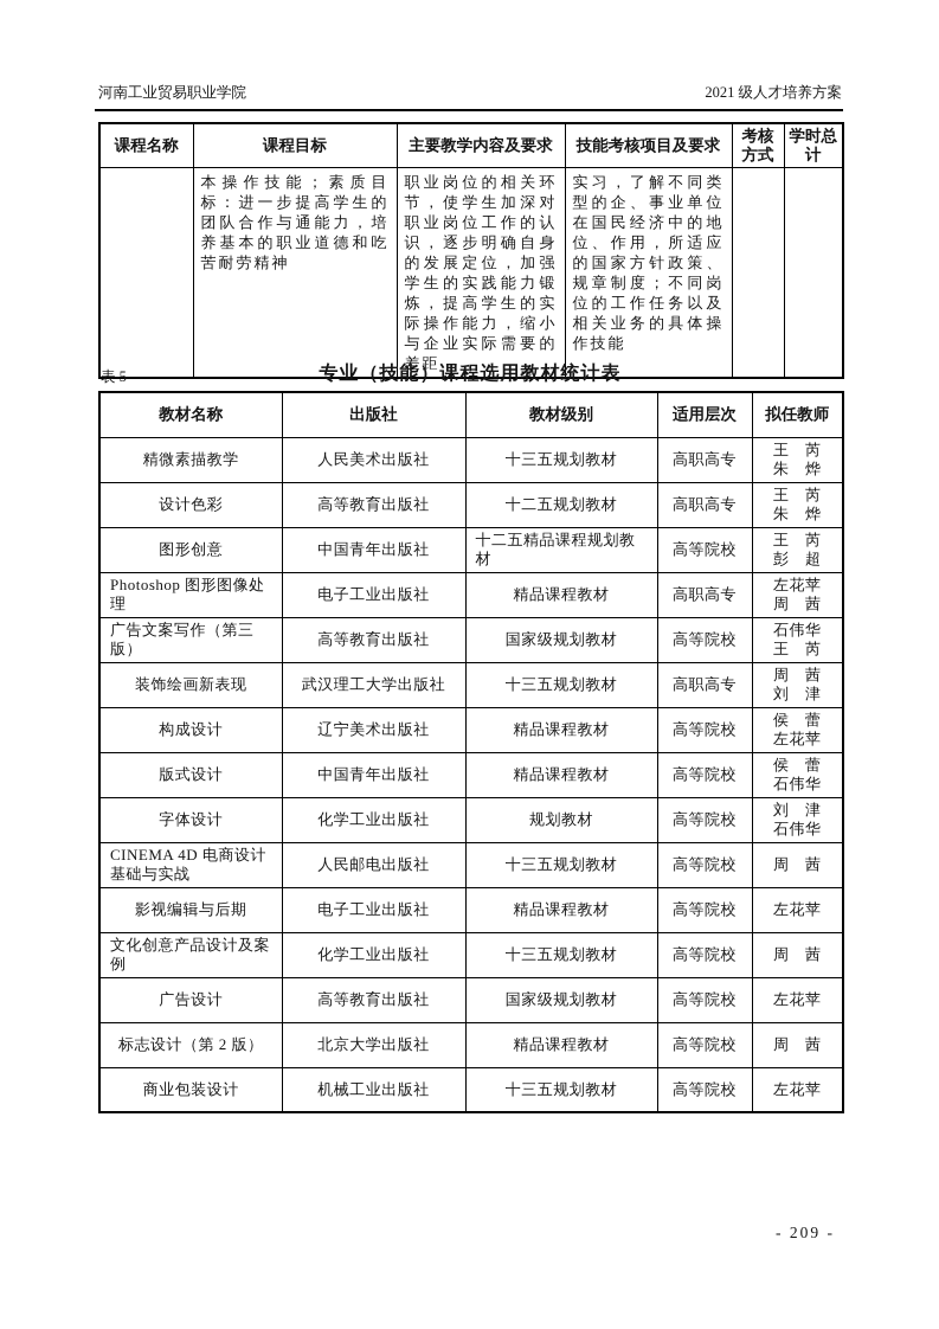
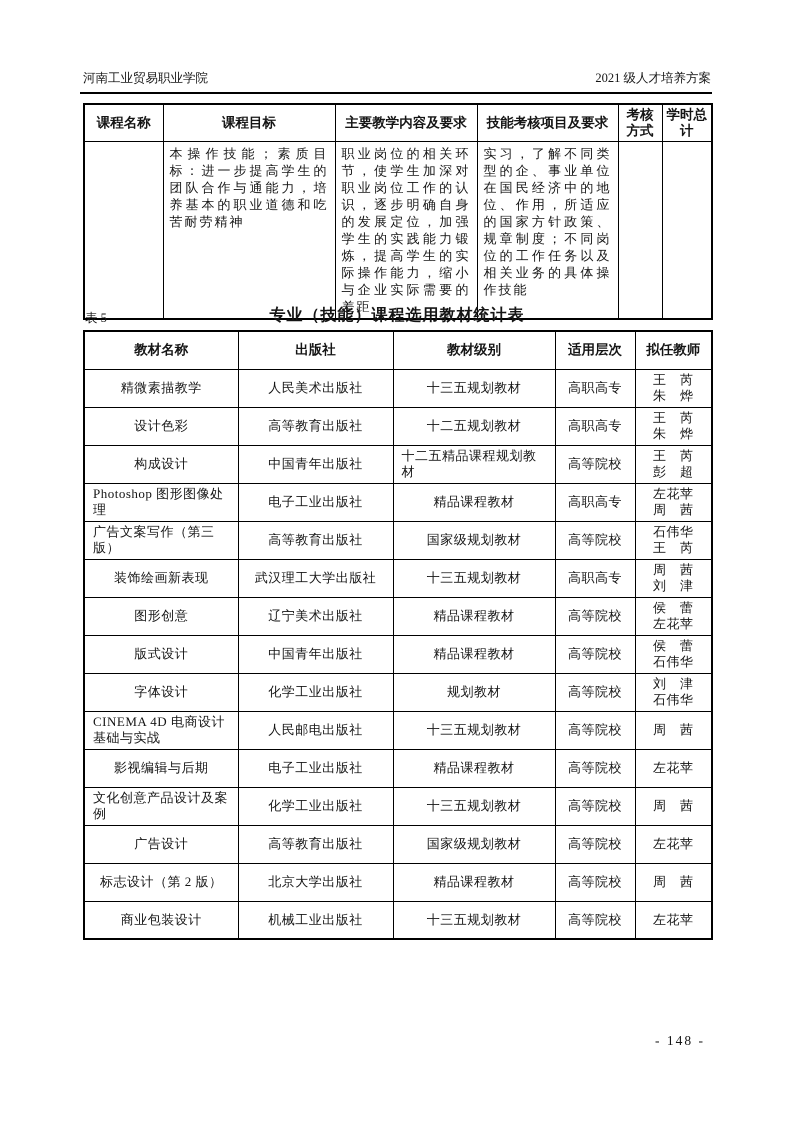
  河南工业贸易职业学院
  2021 级人才培养方案
  课程名称	课程目标	主要教学内容及要求	技能考核项目及要求	考核方式	学时总计
  	本操作技能；素质目标：进一步提高学生的团队合作与通能力，培养基本的职业道德和吃苦耐劳精神	职业岗位的相关环节，使学生加深对职业岗位工作的认识，逐步明确自身的发展定位，加强学生的实践能力锻炼，提高学生的实际操作能力，缩小与企业实际需要的差距	实习，了解不同类型的企、事业单位在国民经济中的地位、作用，所适应的国家方针政策、规章制度；不同岗位的工作任务以及相关业务的具体操作技能
  表 5
  专业（技能）课程选用教材统计表
  教材名称	出版社	教材级别	适用层次	拟任教师
  精微素描教学	人民美术出版社	十三五规划教材	高职高专	王 芮朱 烨
  设计色彩	高等教育出版社	十二五规划教材	高职高专	王 芮朱 烨
- 图形创意	中国青年出版社	十二五精品课程规划教材	高等院校	王 芮彭 超
+ 构成设计	中国青年出版社	十二五精品课程规划教材	高等院校	王 芮彭 超
  Photoshop 图形图像处理	电子工业出版社	精品课程教材	高职高专	左花苹周 茜
  广告文案写作（第三版）	高等教育出版社	国家级规划教材	高等院校	石伟华王 芮
  装饰绘画新表现	武汉理工大学出版社	十三五规划教材	高职高专	周 茜刘 津
- 构成设计	辽宁美术出版社	精品课程教材	高等院校	侯 蕾左花苹
+ 图形创意	辽宁美术出版社	精品课程教材	高等院校	侯 蕾左花苹
  版式设计	中国青年出版社	精品课程教材	高等院校	侯 蕾石伟华
  字体设计	化学工业出版社	规划教材	高等院校	刘 津石伟华
  CINEMA 4D 电商设计基础与实战	人民邮电出版社	十三五规划教材	高等院校	周 茜
  影视编辑与后期	电子工业出版社	精品课程教材	高等院校	左花苹
  文化创意产品设计及案例	化学工业出版社	十三五规划教材	高等院校	周 茜
  广告设计	高等教育出版社	国家级规划教材	高等院校	左花苹
  标志设计（第 2 版）	北京大学出版社	精品课程教材	高等院校	周 茜
  商业包装设计	机械工业出版社	十三五规划教材	高等院校	左花苹
- - 209 -
+ - 148 -
